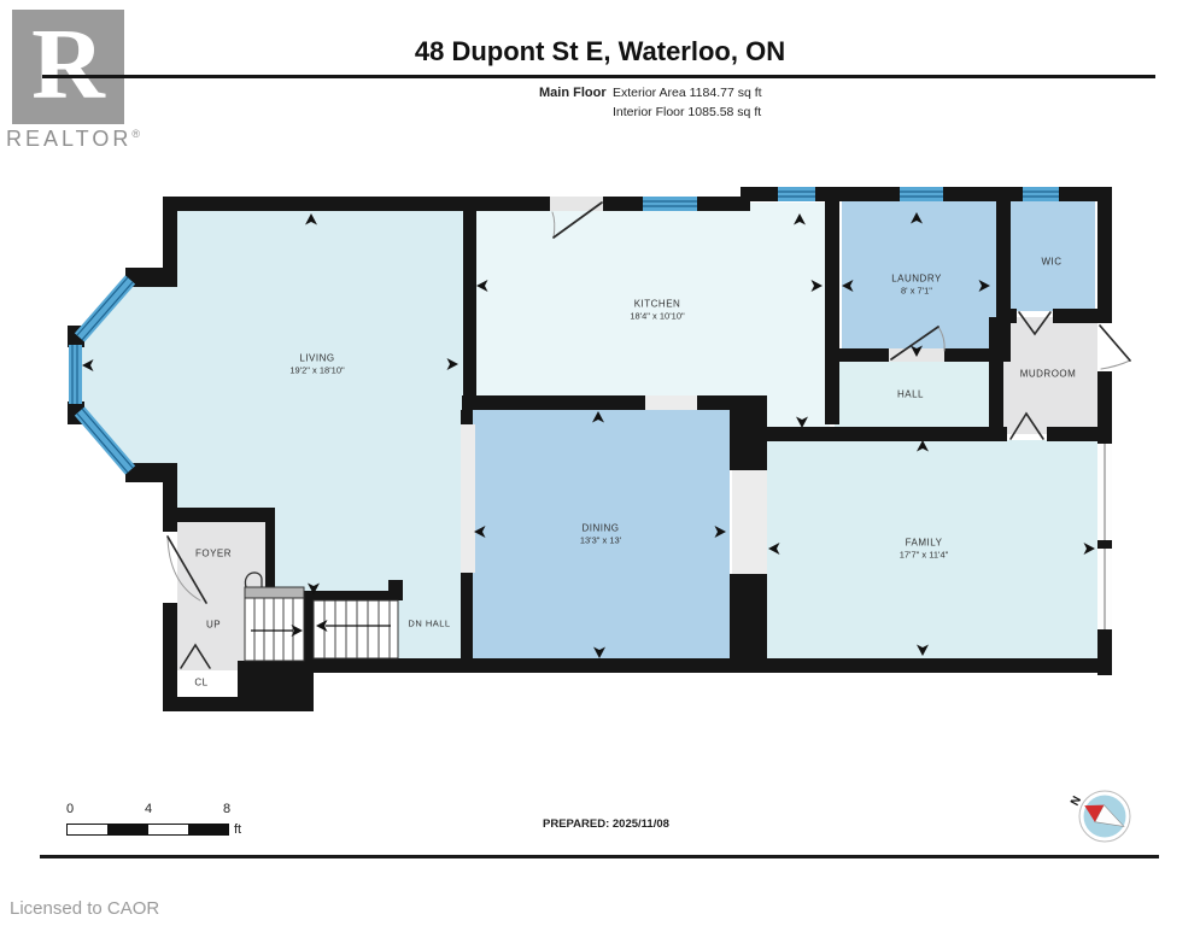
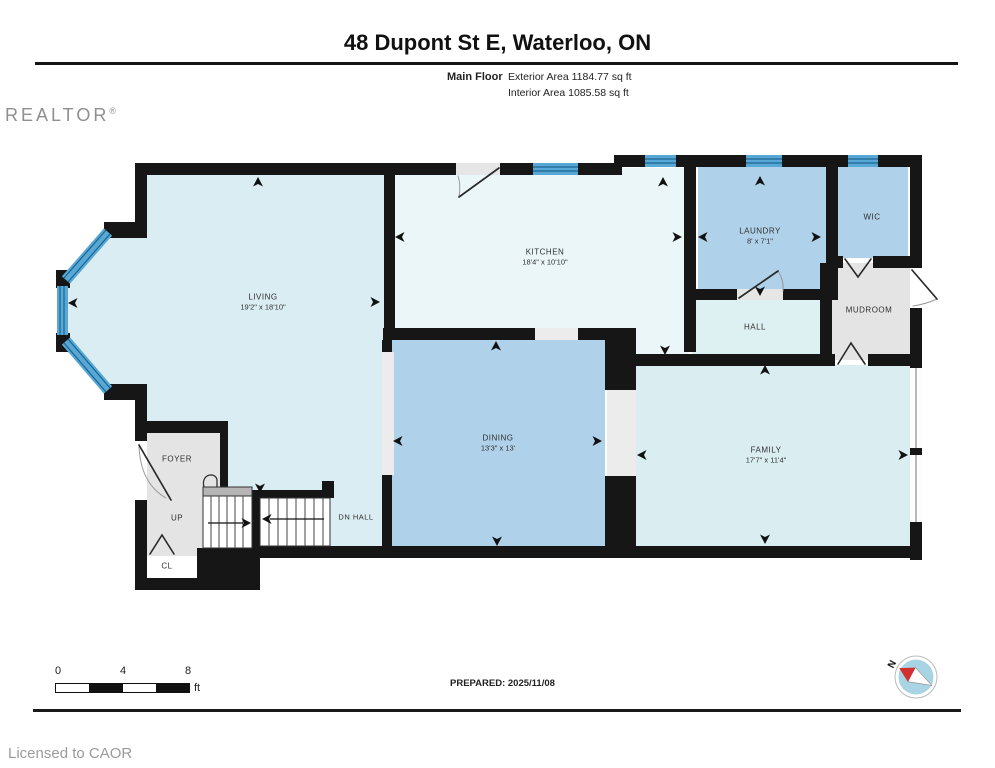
- R
  REALTOR®
  48 Dupont St E, Waterloo, ON
  Main Floor
  Exterior Area 1184.77 sq ft
- Interior Floor 1085.58 sq ft
+ Interior Area 1085.58 sq ft
  LIVING
  19'2" x 18'10"
  KITCHEN
  18'4" x 10'10"
  LAUNDRY
  8' x 7'1"
  WIC
  MUDROOM
  HALL
  DINING
  13'3" x 13'
  FAMILY
  17'7" x 11'4"
  FOYER
  UP
  DN HALL
  CL
  0
  4
  8
  ft
  PREPARED: 2025/11/08
  Licensed to CAOR
